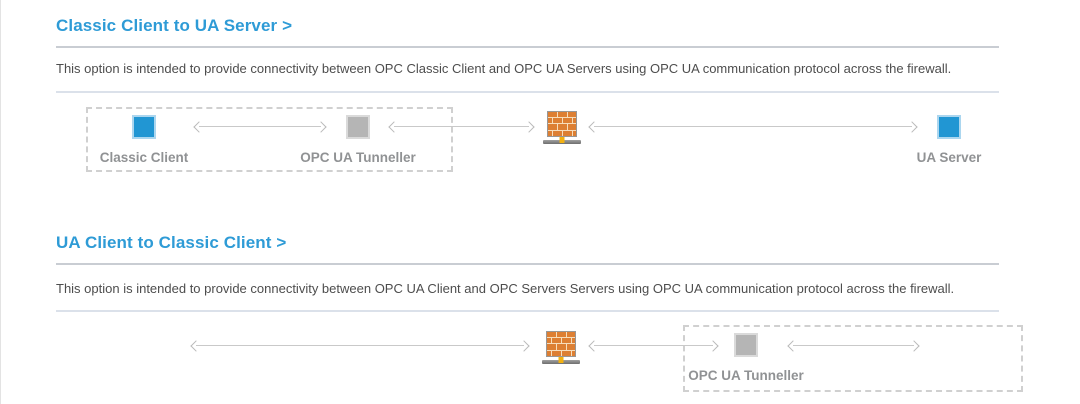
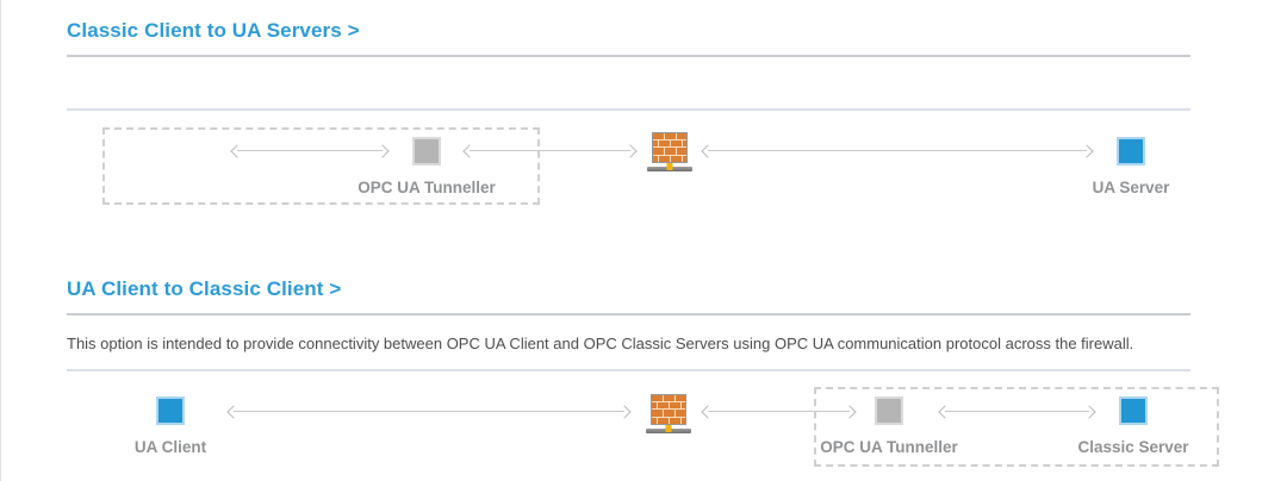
- Classic Client to UA Server >
+ Classic Client to UA Servers >
- This option is intended to provide connectivity between OPC Classic Client and OPC UA Servers using OPC UA communication protocol across the firewall.
- Classic Client
  OPC UA Tunneller
  UA Server
  UA Client to Classic Client >
- This option is intended to provide connectivity between OPC UA Client and OPC Servers Servers using OPC UA communication protocol across the firewall.
+ This option is intended to provide connectivity between OPC UA Client and OPC Classic Servers using OPC UA communication protocol across the firewall.
+ UA Client
  OPC UA Tunneller
+ Classic Server
